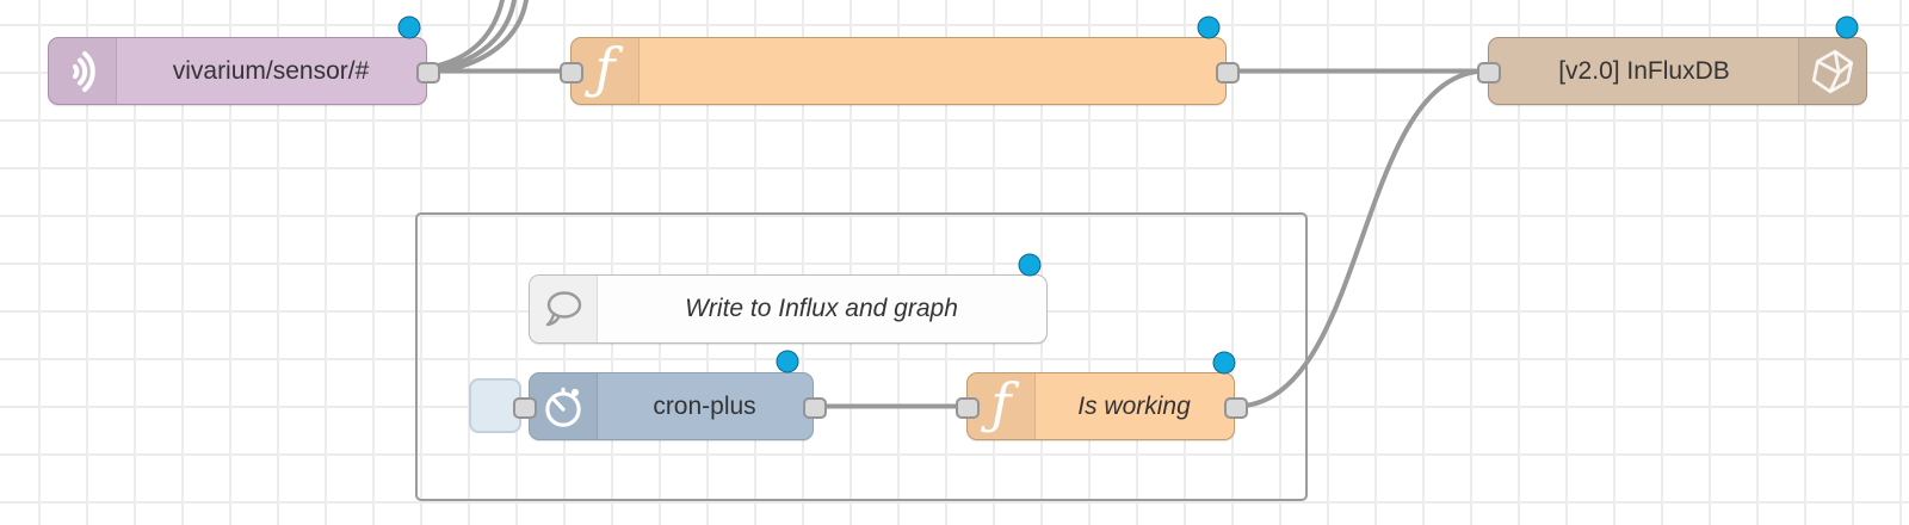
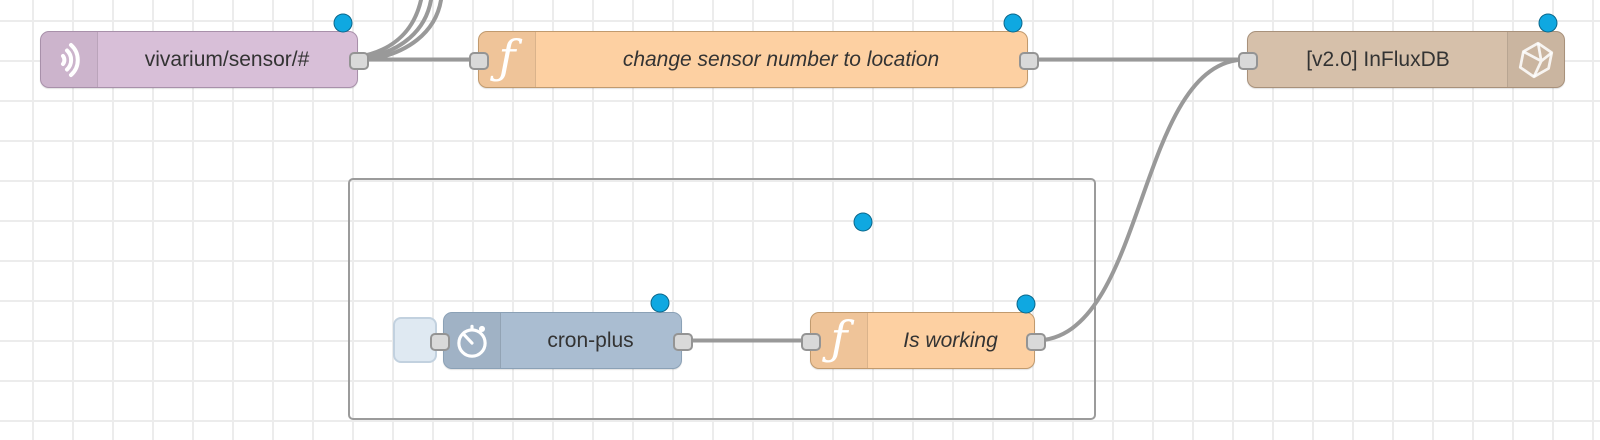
  vivarium/sensor/#
  ƒ
+ change sensor number to location
  [v2.0] InFluxDB
- Write to Influx and graph
  cron-plus
  ƒ
  Is working
